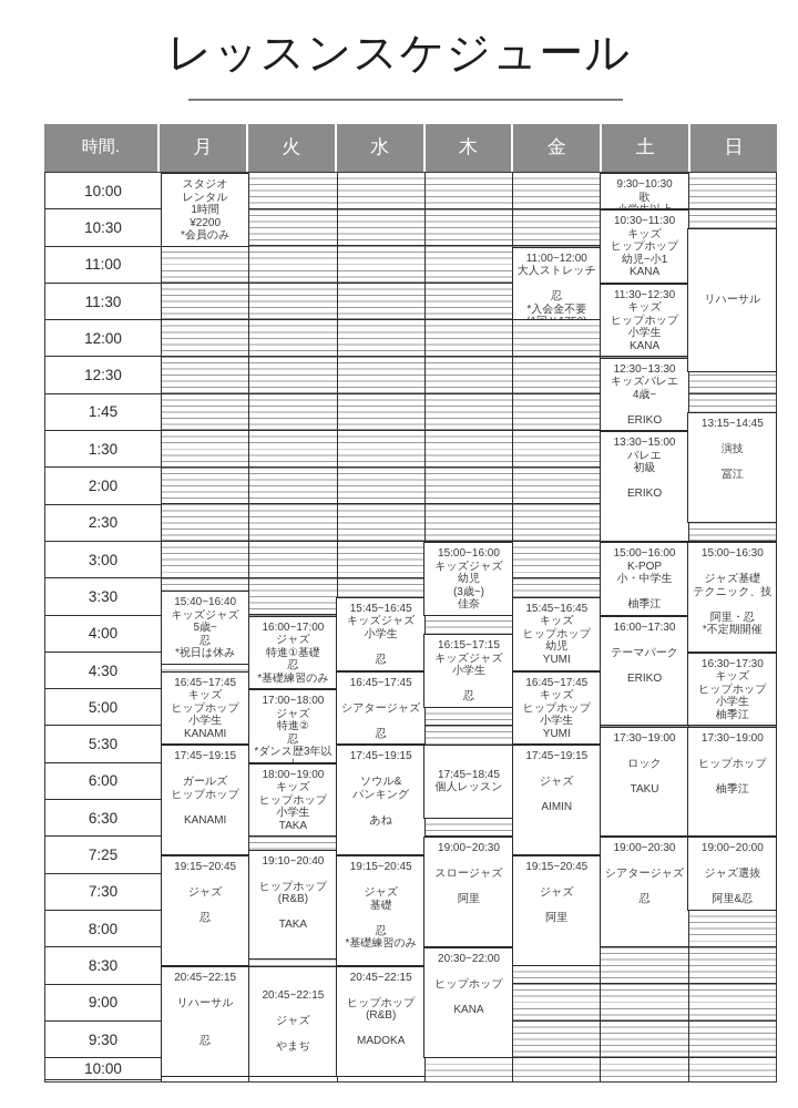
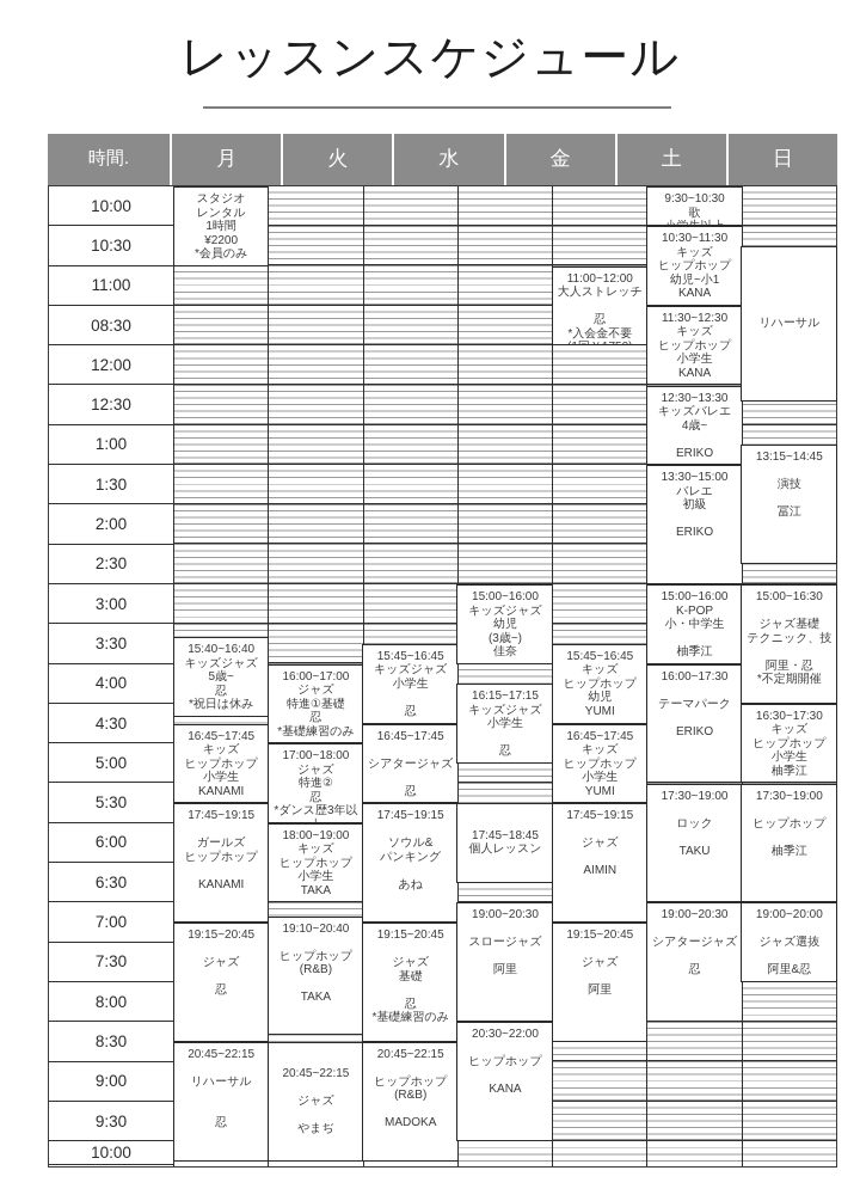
  レッスンスケジュール
  時間.
  月
  火
  水
- 木
  金
  土
  日
  10:00
  10:30
  11:00
- 11:30
+ 08:30
  12:00
  12:30
- 1:45
+ 1:00
  1:30
  2:00
  2:30
  3:00
  3:30
  4:00
  4:30
  5:00
  5:30
  6:00
  6:30
- 7:25
+ 7:00
  7:30
  8:00
  8:30
  9:00
  9:30
  10:00
  スタジオ
  レンタル
  1時間
  ¥2200
  *会員のみ
  15:40~16:40
  キッズジャズ
  5歳~
  忍
  *祝日は休み
  16:45~17:45
  キッズ
  ヒップホップ
  小学生
  KANAMI
  17:45~19:15
  ガールズ
  ヒップホップ
  KANAMI
  19:15~20:45
  ジャズ
  忍
  20:45~22:15
  リハーサル
  忍
  16:00~17:00
  ジャズ
  特進①基礎
  忍
  *基礎練習のみ
  17:00~18:00
  ジャズ
  特進②
  忍
  *ダンス歴3年以
  18:00~19:00
  キッズ
  ヒップホップ
  小学生
  TAKA
  19:10~20:40
  ヒップホップ
  (R&B)
  TAKA
  20:45~22:15
  ジャズ
  やまぢ
  15:45~16:45
  キッズジャズ
  小学生
  忍
  16:45~17:45
  シアタージャズ
  忍
  17:45~19:15
  ソウル&
  パンキング
  あね
  19:15~20:45
  ジャズ
  基礎
  忍
  *基礎練習のみ
  20:45~22:15
  ヒップホップ
  (R&B)
  MADOKA
  15:00~16:00
  キッズジャズ
  幼児
  (3歳~)
  佳奈
  16:15~17:15
  キッズジャズ
  小学生
  忍
  17:45~18:45
  個人レッスン
  19:00~20:30
  スロージャズ
  阿里
  20:30~22:00
  ヒップホップ
  KANA
  11:00~12:00
  大人ストレッチ
  忍
  *入会金不要
  15:45~16:45
  キッズ
  ヒップホップ
  幼児
  YUMI
  16:45~17:45
  キッズ
  ヒップホップ
  小学生
  YUMI
  17:45~19:15
  ジャズ
  AIMIN
  19:15~20:45
  ジャズ
  阿里
  9:30~10:30
  歌
  10:30~11:30
  キッズ
  ヒップホップ
  幼児~小1
  KANA
  11:30~12:30
  キッズ
  ヒップホップ
  小学生
  KANA
  12:30~13:30
  キッズバレエ
  4歳~
  ERIKO
  13:30~15:00
  バレエ
  初級
  ERIKO
  15:00~16:00
  K-POP
  小・中学生
  柚季江
  16:00~17:30
  テーマパーク
  ERIKO
  17:30~19:00
  ロック
  TAKU
  19:00~20:30
  シアタージャズ
  忍
  リハーサル
  13:15~14:45
  演技
  冨江
  15:00~16:30
  ジャズ基礎
  テクニック、技
  阿里・忍
  *不定期開催
  16:30~17:30
  キッズ
  ヒップホップ
  小学生
  柚季江
  17:30~19:00
  ヒップホップ
  柚季江
  19:00~20:00
  ジャズ選抜
  阿里&忍
